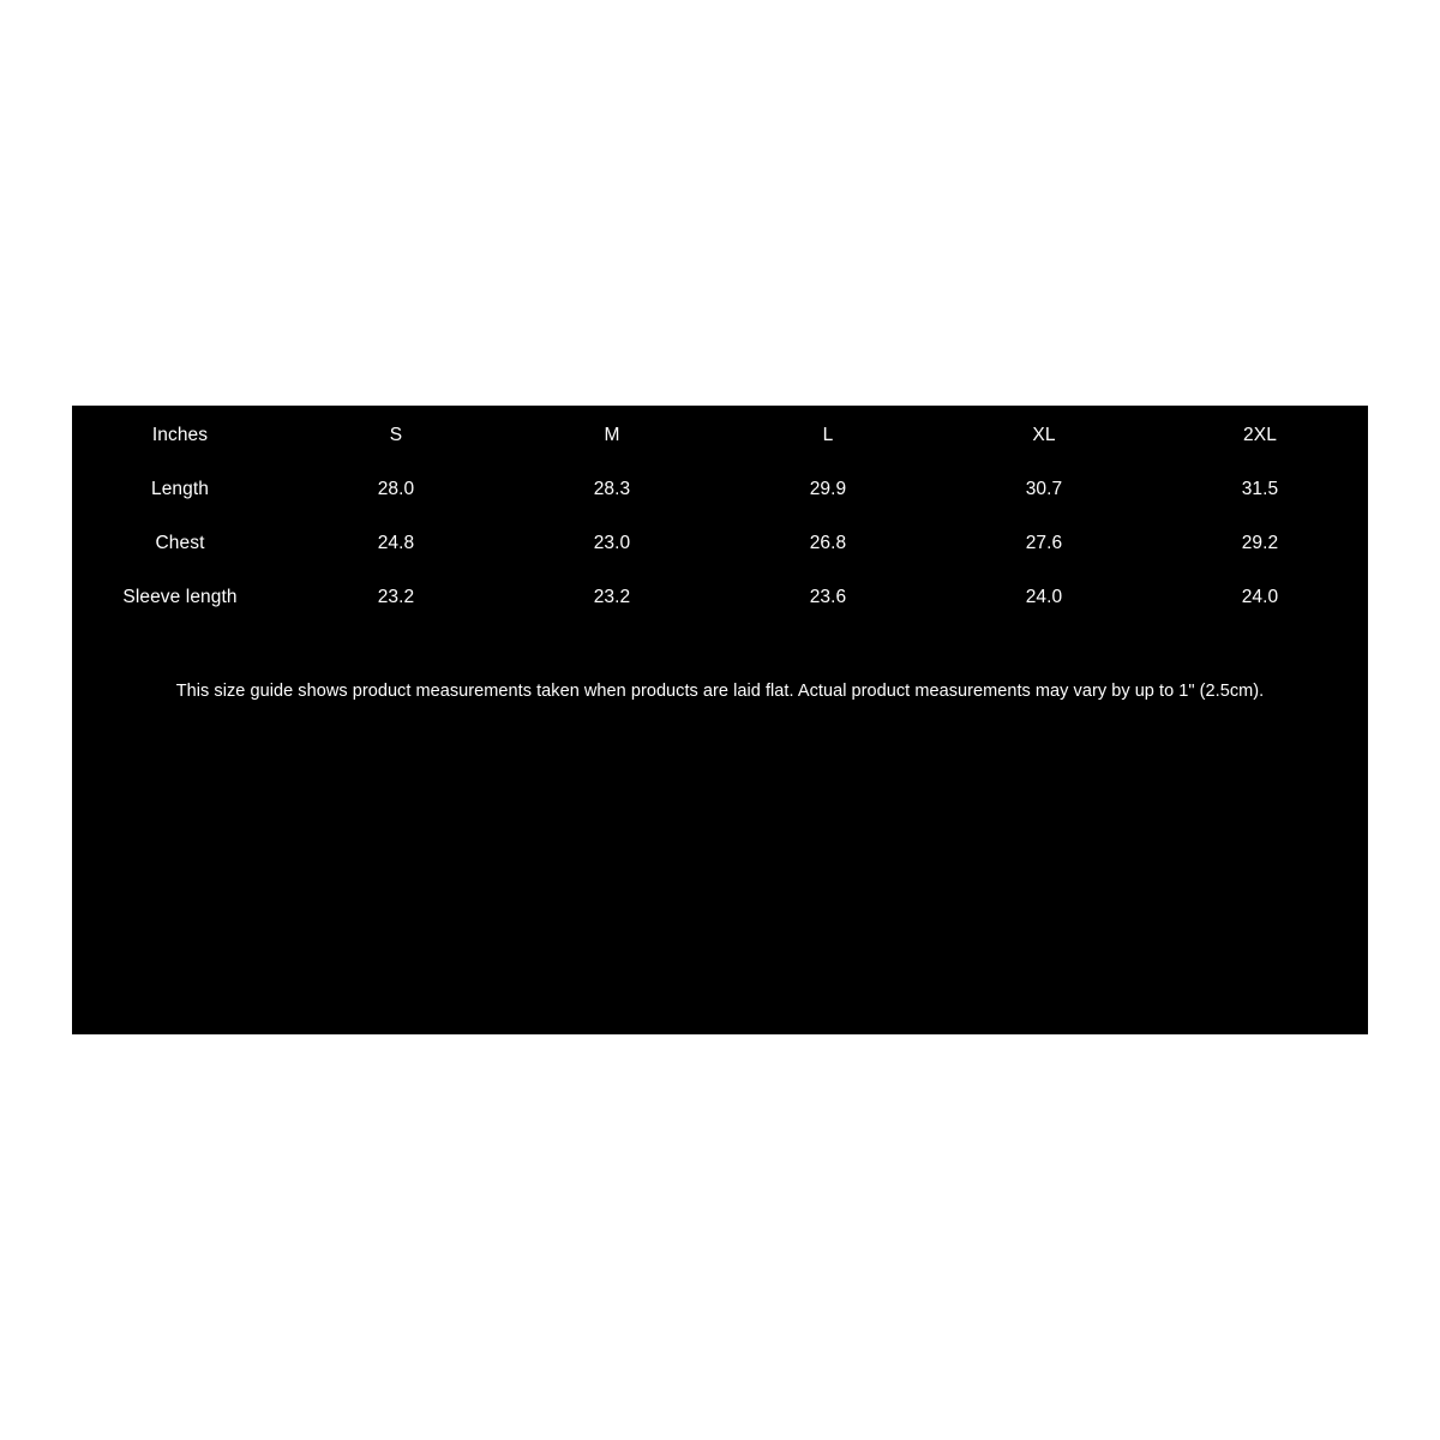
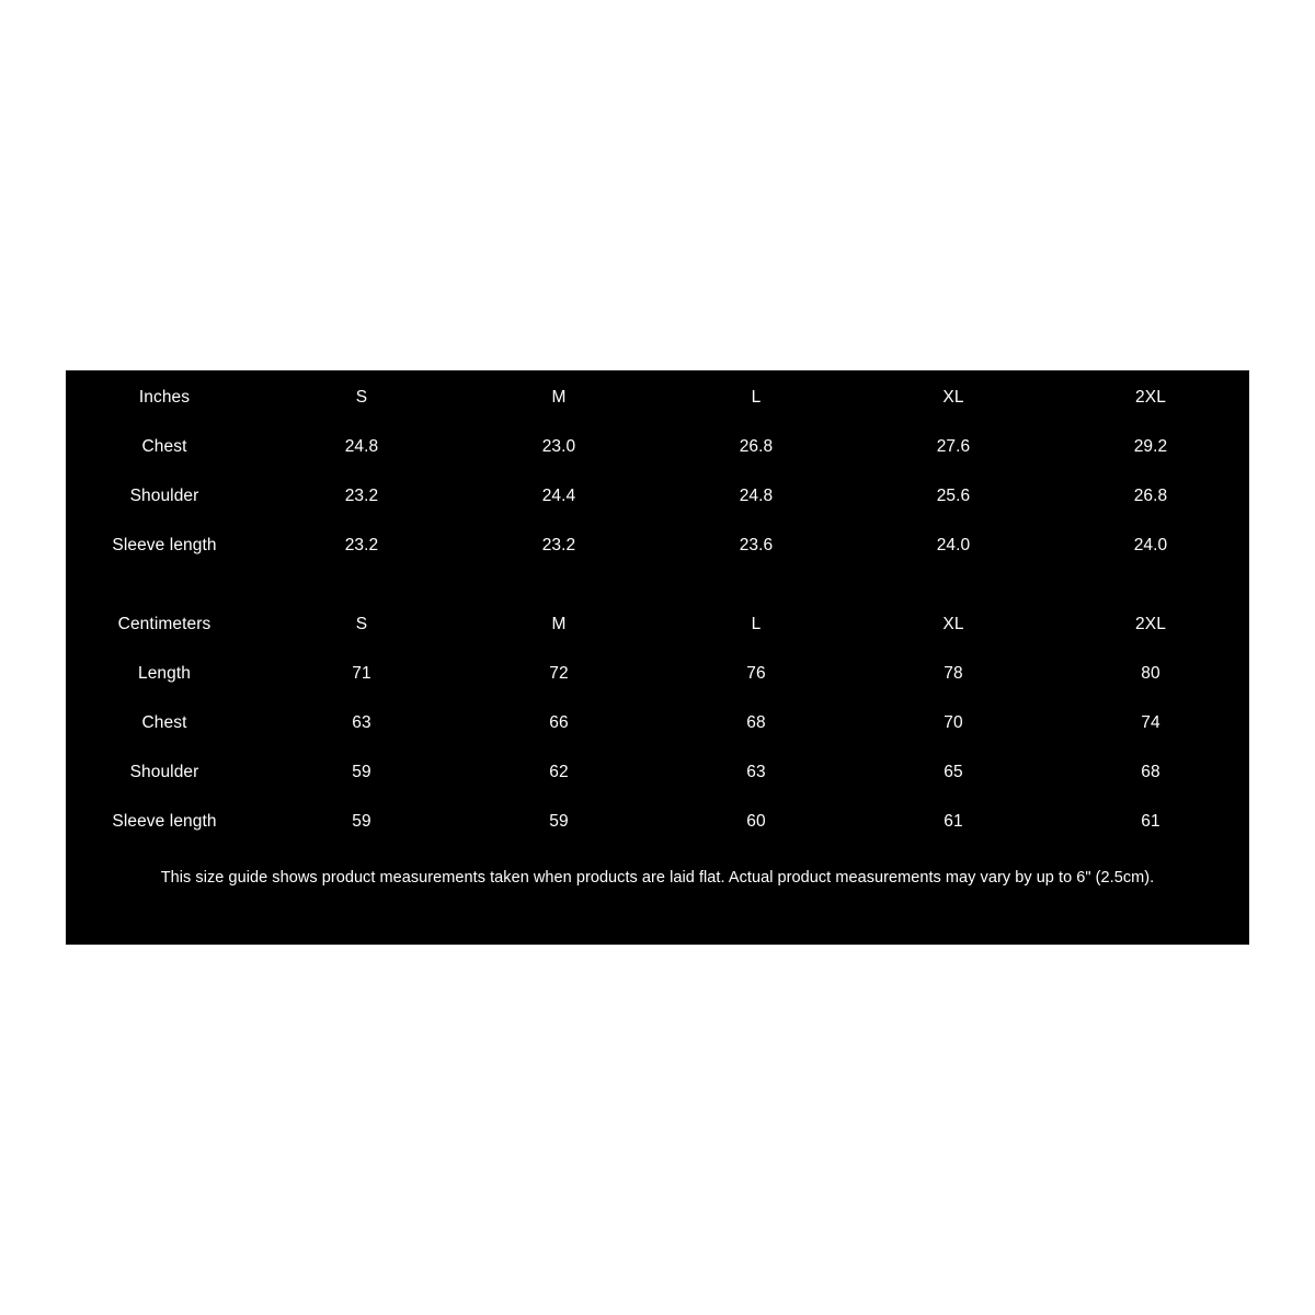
  Inches	S	M	L	XL	2XL
- Length	28.0	28.3	29.9	30.7	31.5
  Chest	24.8	23.0	26.8	27.6	29.2
+ Shoulder	23.2	24.4	24.8	25.6	26.8
  Sleeve length	23.2	23.2	23.6	24.0	24.0
+ Centimeters	S	M	L	XL	2XL
+ Length	71	72	76	78	80
+ Chest	63	66	68	70	74
+ Shoulder	59	62	63	65	68
+ Sleeve length	59	59	60	61	61
- This size guide shows product measurements taken when products are laid flat. Actual product measurements may vary by up to 1" (2.5cm).
+ This size guide shows product measurements taken when products are laid flat. Actual product measurements may vary by up to 6" (2.5cm).
